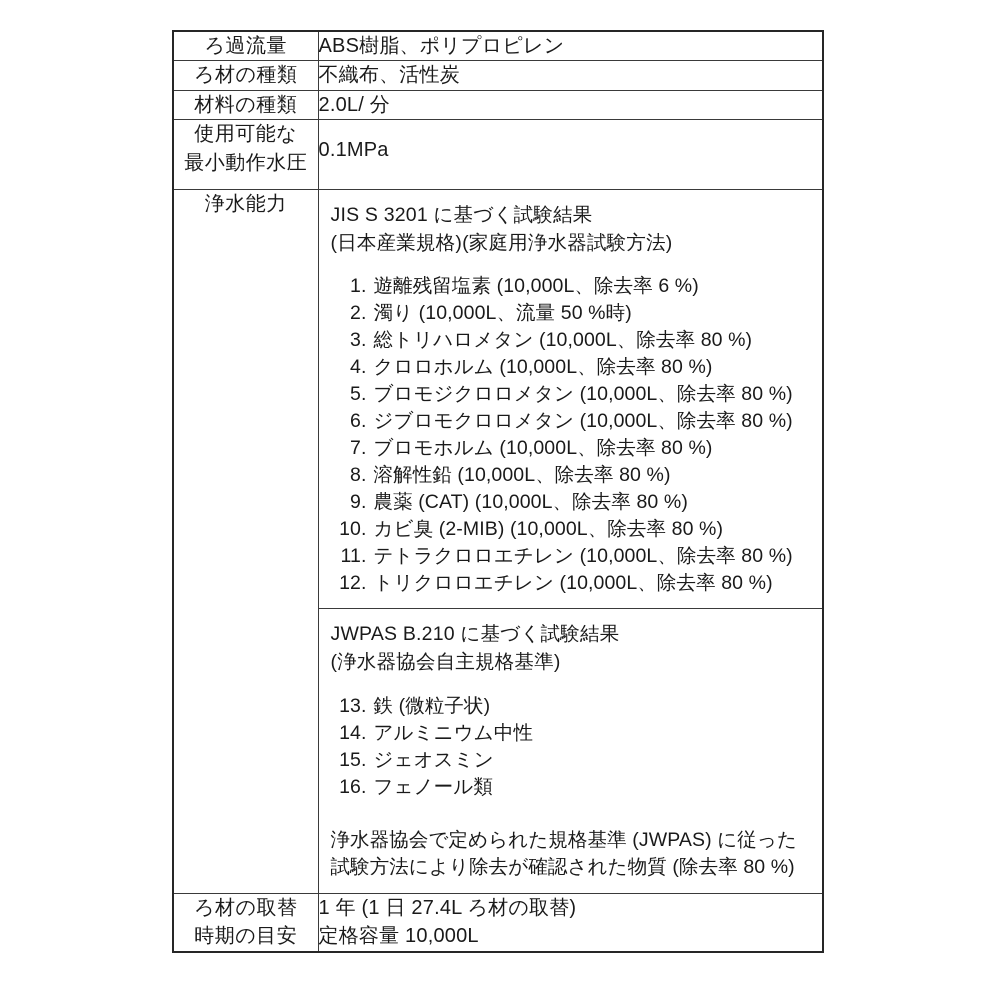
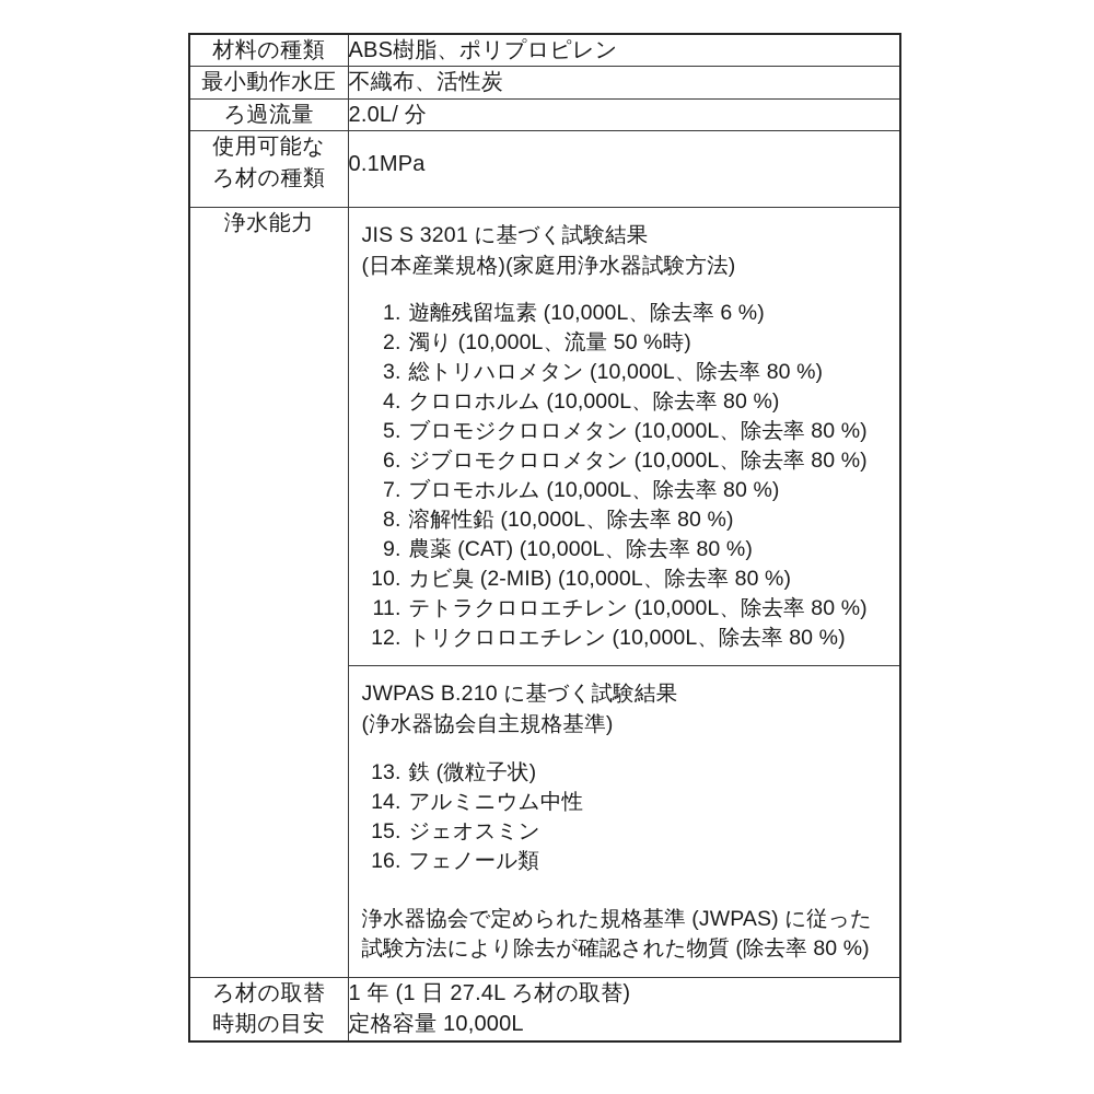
- ろ過流量	ABS樹脂、ポリプロピレン
+ 材料の種類	ABS樹脂、ポリプロピレン
- ろ材の種類	不織布、活性炭
+ 最小動作水圧	不織布、活性炭
- 材料の種類	2.0L/ 分
+ ろ過流量	2.0L/ 分
- 使用可能な 最小動作水圧	0.1MPa
+ 使用可能な ろ材の種類	0.1MPa
  浄水能力	JIS S 3201 に基づく試験結果 (日本産業規格)(家庭用浄水器試験方法) 1. 遊離残留塩素 (10,000L、除去率 6 %) 2. 濁り (10,000L、流量 50 %時) 3. 総トリハロメタン (10,000L、除去率 80 %) 4. クロロホルム (10,000L、除去率 80 %) 5. ブロモジクロロメタン (10,000L、除去率 80 %) 6. ジブロモクロロメタン (10,000L、除去率 80 %) 7. ブロモホルム (10,000L、除去率 80 %) 8. 溶解性鉛 (10,000L、除去率 80 %) 9. 農薬 (CAT) (10,000L、除去率 80 %) 10. カビ臭 (2-MIB) (10,000L、除去率 80 %) 11. テトラクロロエチレン (10,000L、除去率 80 %) 12. トリクロロエチレン (10,000L、除去率 80 %) JWPAS B.210 に基づく試験結果 (浄水器協会自主規格基準) 13. 鉄 (微粒子状) 14. アルミニウム中性 15. ジェオスミン 16. フェノール類 浄水器協会で定められた規格基準 (JWPAS) に従った 試験方法により除去が確認された物質 (除去率 80 %)
  ろ材の取替 時期の目安	1 年 (1 日 27.4L ろ材の取替) 定格容量 10,000L
